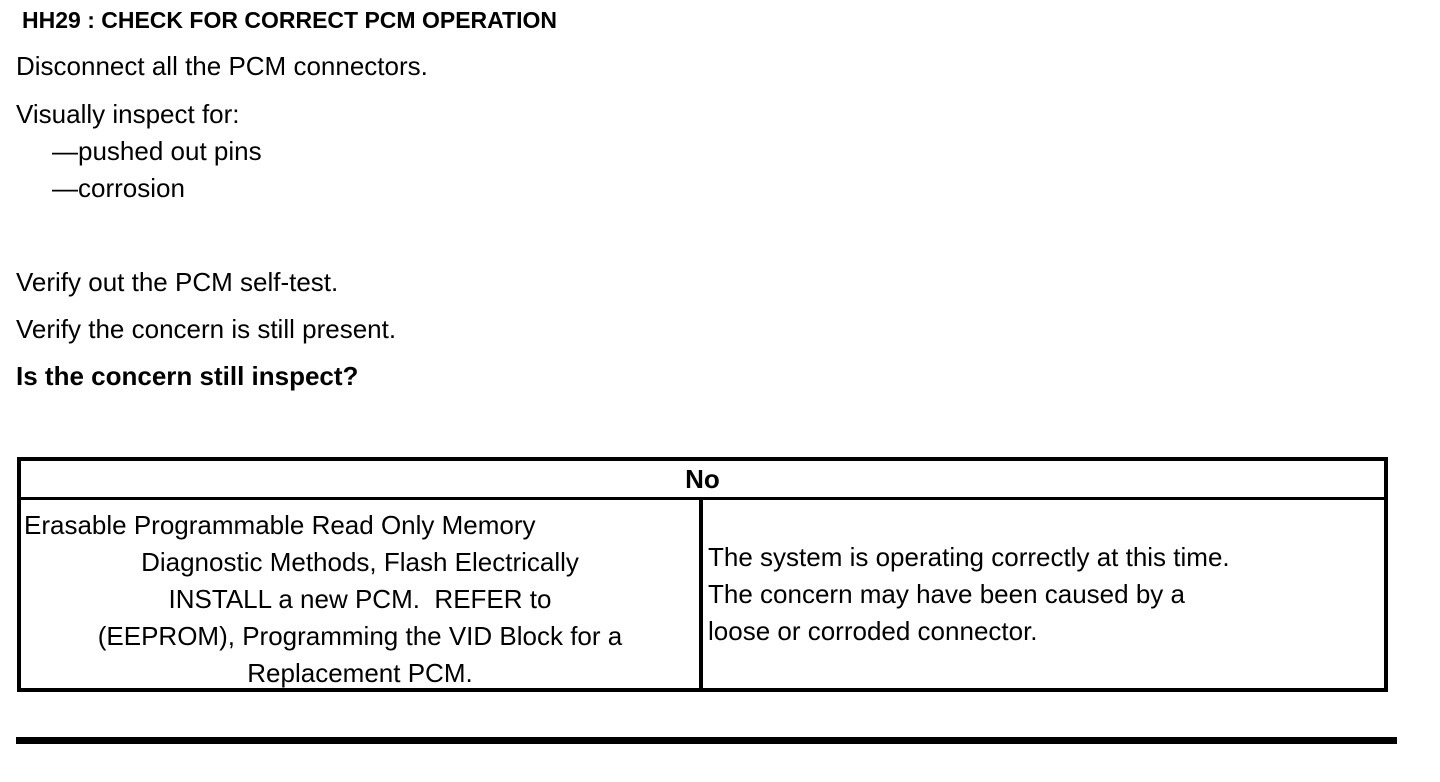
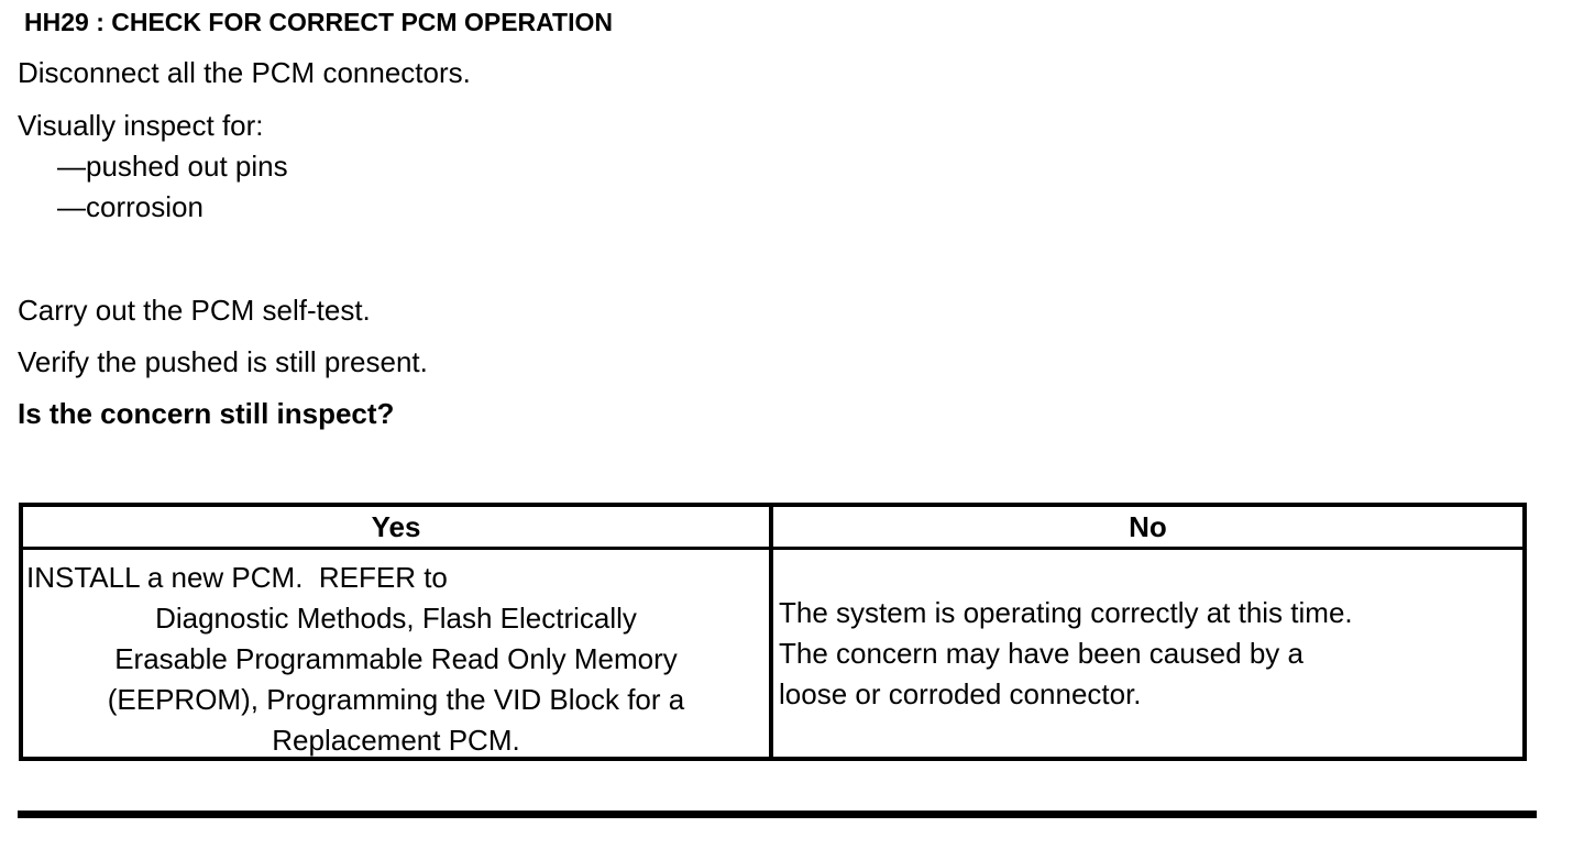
  HH29 : CHECK FOR CORRECT PCM OPERATION
  Disconnect all the PCM connectors.
  Visually inspect for:
  —pushed out pins
  —corrosion
- Verify out the PCM self-test.
+ Carry out the PCM self-test.
- Verify the concern is still present.
+ Verify the pushed is still present.
  Is the concern still inspect?
+ Yes
  No
- Erasable Programmable Read Only Memory
+ INSTALL a new PCM. REFER to
  Diagnostic Methods, Flash Electrically
- INSTALL a new PCM. REFER to
+ Erasable Programmable Read Only Memory
  (EEPROM), Programming the VID Block for a
  Replacement PCM.
  The system is operating correctly at this time.
  The concern may have been caused by a
  loose or corroded connector.
